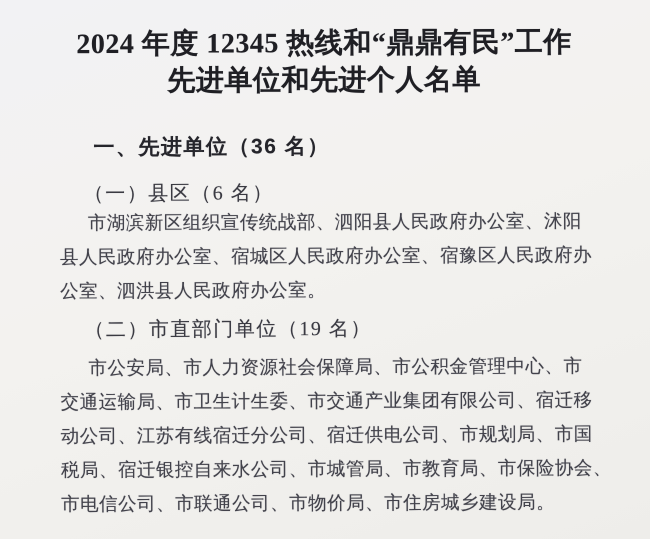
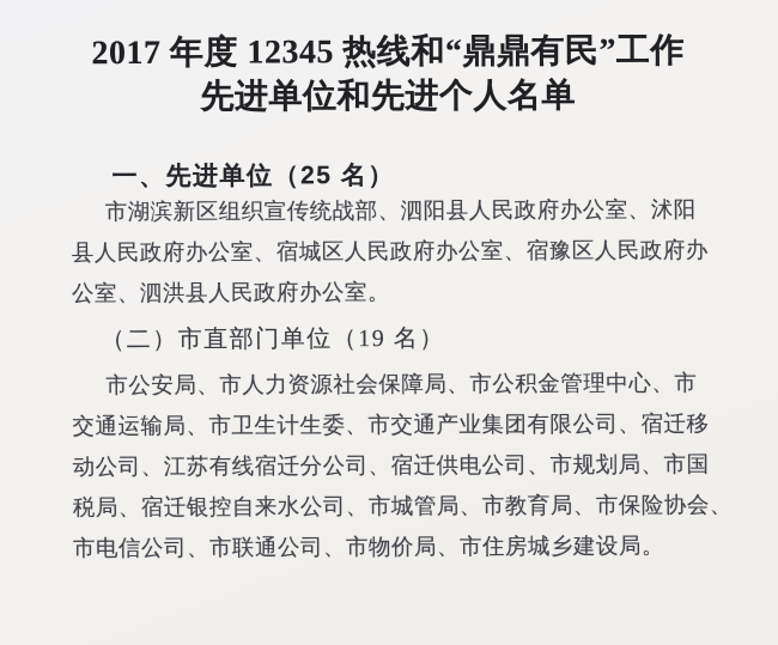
- 2024 年度 12345 热线和“鼎鼎有民”工作
+ 2017 年度 12345 热线和“鼎鼎有民”工作
  先进单位和先进个人名单
- 一、先进单位（36 名）
+ 一、先进单位（25 名）
- （一）县区（6 名）
  市湖滨新区组织宣传统战部、泗阳县人民政府办公室、沭阳
  县人民政府办公室、宿城区人民政府办公室、宿豫区人民政府办
  公室、泗洪县人民政府办公室。
  （二）市直部门单位（19 名）
  市公安局、市人力资源社会保障局、市公积金管理中心、市
  交通运输局、市卫生计生委、市交通产业集团有限公司、宿迁移
  动公司、江苏有线宿迁分公司、宿迁供电公司、市规划局、市国
  税局、宿迁银控自来水公司、市城管局、市教育局、市保险协会、
  市电信公司、市联通公司、市物价局、市住房城乡建设局。
